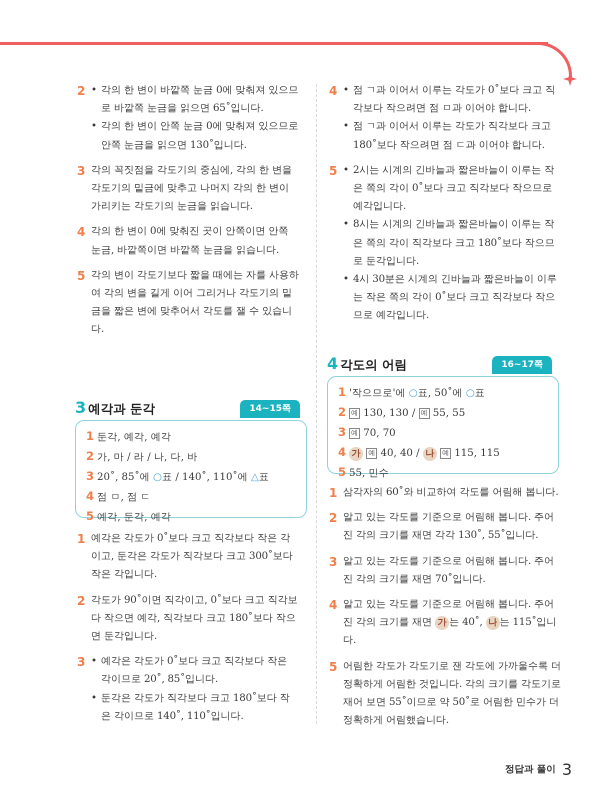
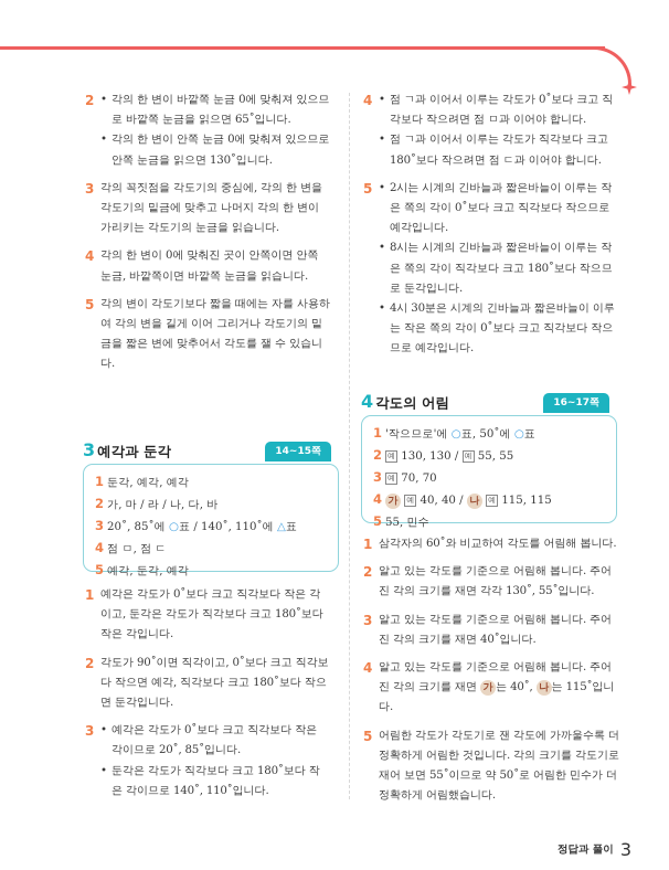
  2
  각의 한 변이 바깥쪽 눈금 0에 맞춰져 있으므로 바깥쪽 눈금을 읽으면 65˚입니다.
  각의 한 변이 안쪽 눈금 0에 맞춰져 있으므로 안쪽 눈금을 읽으면 130˚입니다.
  3
  각의 꼭짓점을 각도기의 중심에, 각의 한 변을 각도기의 밑금에 맞추고 나머지 각의 한 변이 가리키는 각도기의 눈금을 읽습니다.
  4
  각의 한 변이 0에 맞춰진 곳이 안쪽이면 안쪽 눈금, 바깥쪽이면 바깥쪽 눈금을 읽습니다.
  5
  각의 변이 각도기보다 짧을 때에는 자를 사용하여 각의 변을 길게 이어 그리거나 각도기의 밑금을 짧은 변에 맞추어서 각도를 잴 수 있습니다.
  4
  점 ㄱ과 이어서 이루는 각도가 0˚보다 크고 직각보다 작으려면 점 ㅁ과 이어야 합니다.
  점 ㄱ과 이어서 이루는 각도가 직각보다 크고 180˚보다 작으려면 점 ㄷ과 이어야 합니다.
  5
  2시는 시계의 긴바늘과 짧은바늘이 이루는 작은 쪽의 각이 0˚보다 크고 직각보다 작으므로 예각입니다.
  8시는 시계의 긴바늘과 짧은바늘이 이루는 작은 쪽의 각이 직각보다 크고 180˚보다 작으므로 둔각입니다.
  4시 30분은 시계의 긴바늘과 짧은바늘이 이루는 작은 쪽의 각이 0˚보다 크고 직각보다 작으므로 예각입니다.
  3 예각과 둔각
  14~15쪽
  1 둔각, 예각, 예각
  2 가, 마 / 라 / 나, 다, 바
  3 20˚, 85˚에 ○표 / 140˚, 110˚에 △표
  4 점 ㅁ, 점 ㄷ
  5 예각, 둔각, 예각
  1
- 예각은 각도가 0˚보다 크고 직각보다 작은 각이고, 둔각은 각도가 직각보다 크고 300˚보다 작은 각입니다.
+ 예각은 각도가 0˚보다 크고 직각보다 작은 각이고, 둔각은 각도가 직각보다 크고 180˚보다 작은 각입니다.
  2
  각도가 90˚이면 직각이고, 0˚보다 크고 직각보다 작으면 예각, 직각보다 크고 180˚보다 작으면 둔각입니다.
  3
  예각은 각도가 0˚보다 크고 직각보다 작은 각이므로 20˚, 85˚입니다.
  둔각은 각도가 직각보다 크고 180˚보다 작은 각이므로 140˚, 110˚입니다.
  4 각도의 어림
  16~17쪽
  1 '작으므로'에 ○표, 50˚에 ○표
  2 예 130, 130 / 예 55, 55
  3 예 70, 70
  4 가 예 40, 40 / 나 예 115, 115
  5 55, 민수
  1
  삼각자의 60˚와 비교하여 각도를 어림해 봅니다.
  2
  알고 있는 각도를 기준으로 어림해 봅니다. 주어진 각의 크기를 재면 각각 130˚, 55˚입니다.
  3
- 알고 있는 각도를 기준으로 어림해 봅니다. 주어진 각의 크기를 재면 70˚입니다.
+ 알고 있는 각도를 기준으로 어림해 봅니다. 주어진 각의 크기를 재면 40˚입니다.
  4
  알고 있는 각도를 기준으로 어림해 봅니다. 주어진 각의 크기를 재면 가 는 40˚, 나 는 115˚입니다.
  5
  어림한 각도가 각도기로 잰 각도에 가까울수록 더 정확하게 어림한 것입니다. 각의 크기를 각도기로 재어 보면 55˚이므로 약 50˚로 어림한 민수가 더 정확하게 어림했습니다.
  정답과 풀이 3
